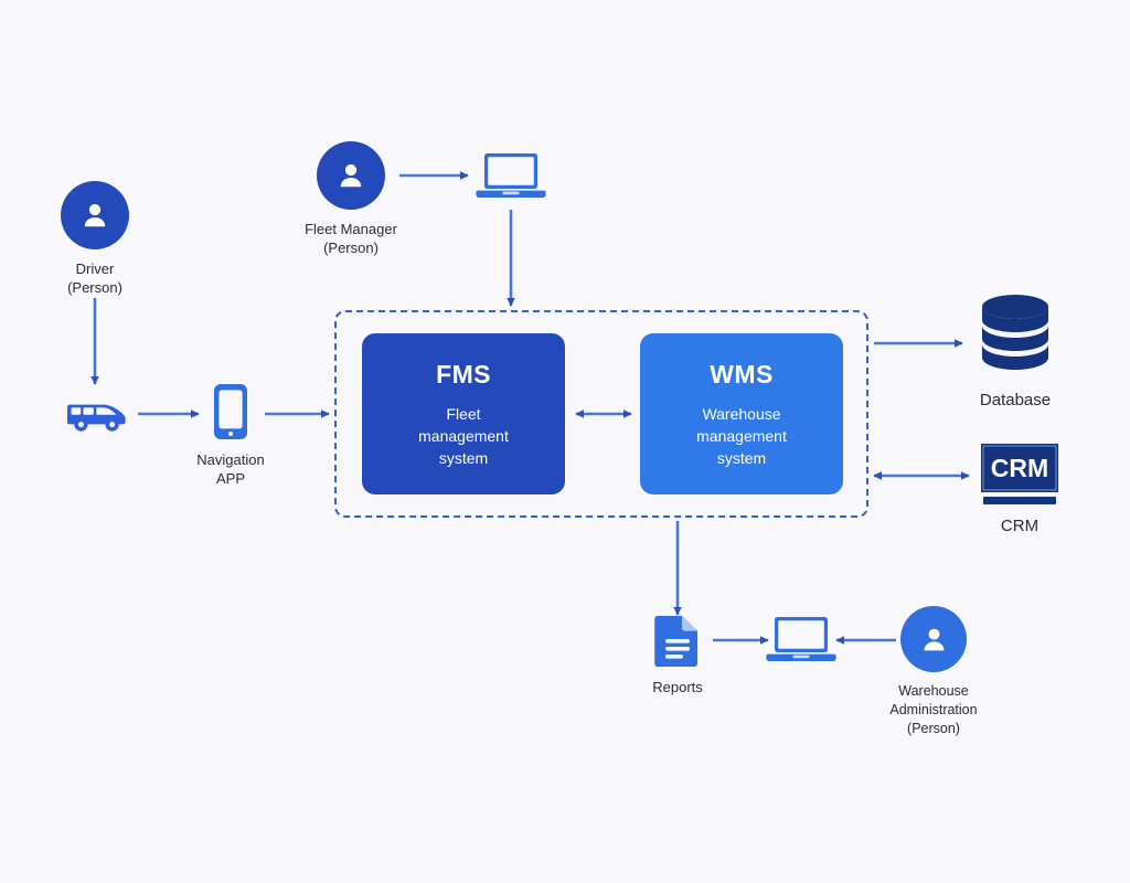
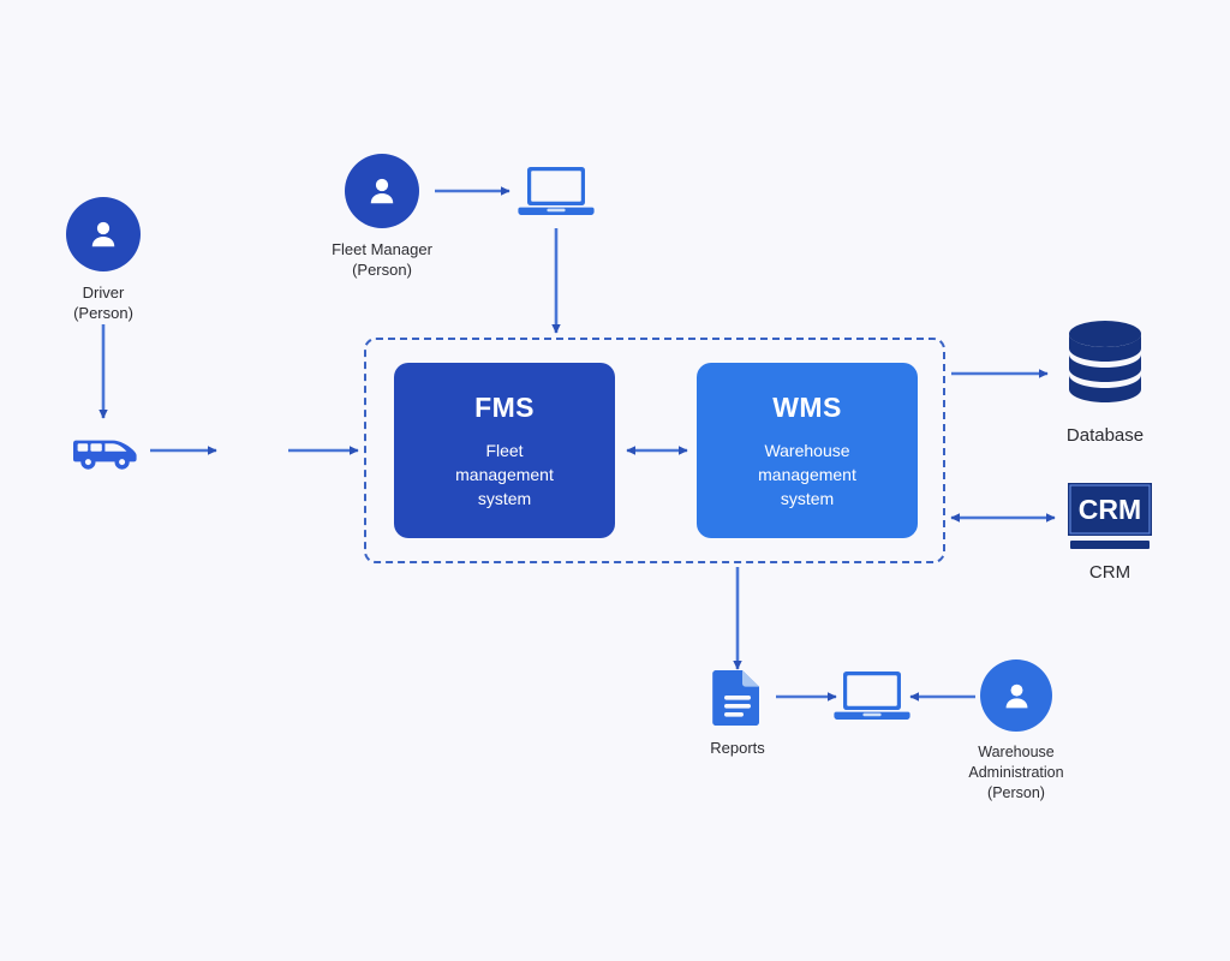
  Driver
  (Person)
- Navigation
- APP
  Fleet Manager
  (Person)
  FMS
  Fleet
  management
  system
  WMS
  Warehouse
  management
  system
  Database
  CRM
  CRM
  Reports
  Warehouse
  Administration
  (Person)
